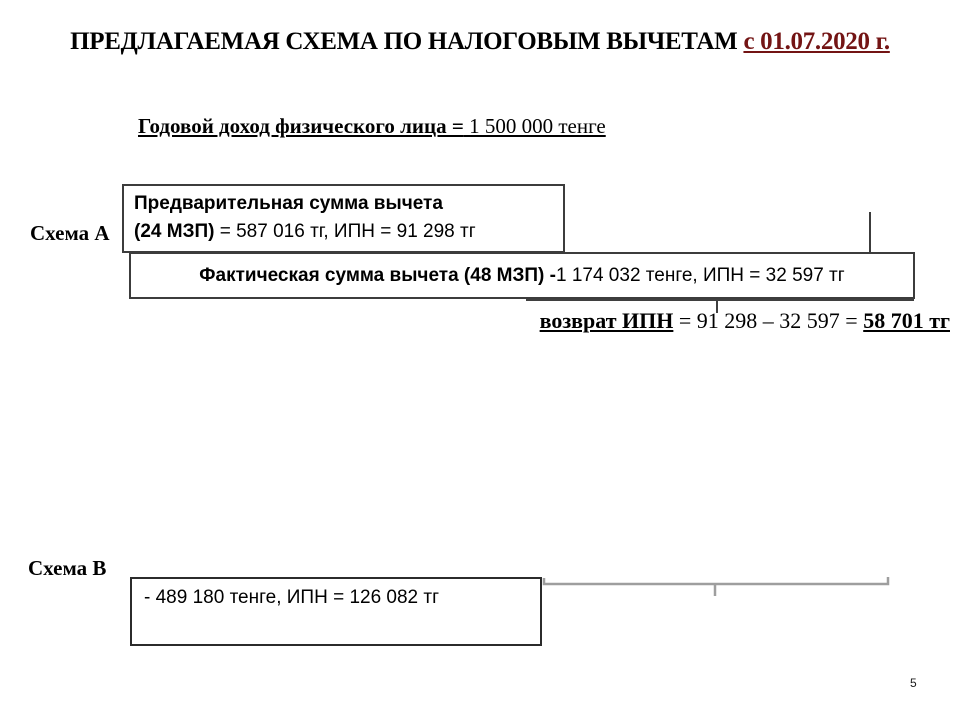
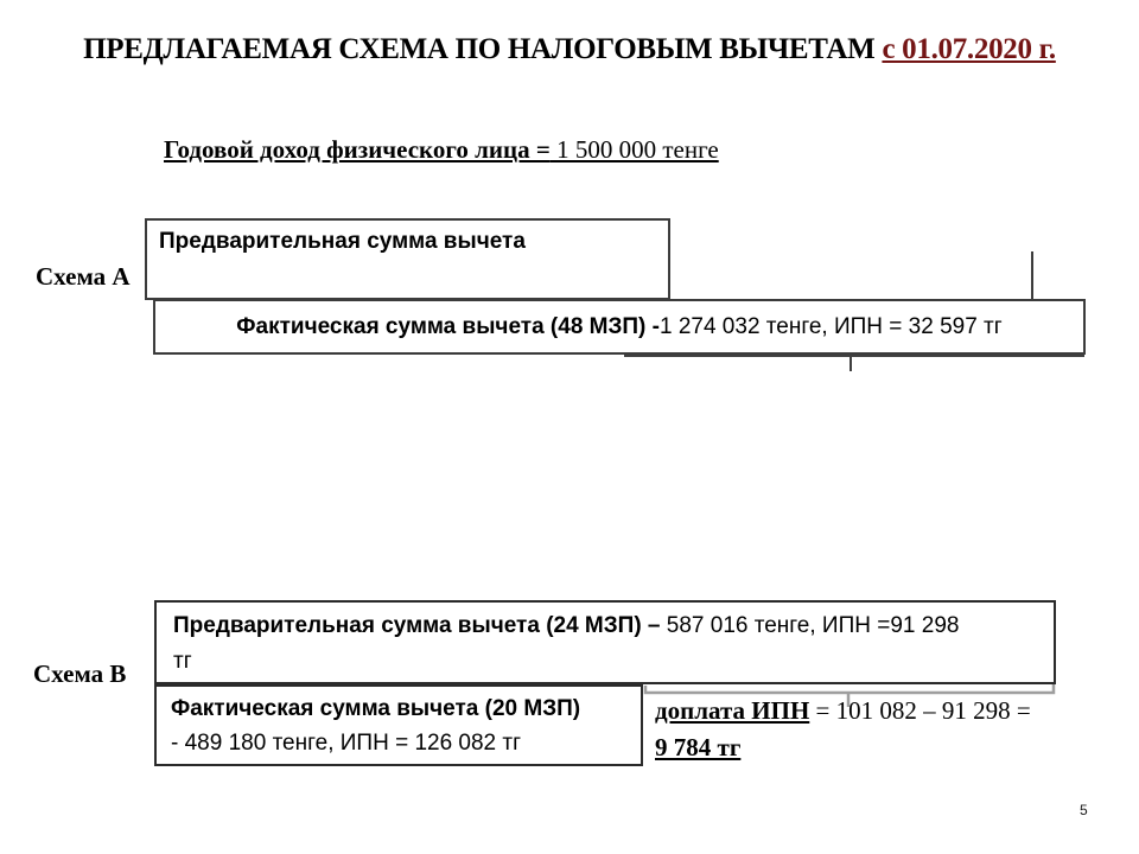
  ПРЕДЛАГАЕМАЯ СХЕМА ПО НАЛОГОВЫМ ВЫЧЕТАМ с 01.07.2020 г.
  Годовой доход физического лица = 1 500 000 тенге
  Схема А
  Предварительная сумма вычета
- (24 МЗП) = 587 016 тг, ИПН = 91 298 тг
  Фактическая сумма вычета (48 МЗП) -
- 1 174 032 тенге, ИПН = 32 597 тг
+ 1 274 032 тенге, ИПН = 32 597 тг
- возврат ИПН = 91 298 – 32 597 = 58 701 тг
  Схема В
+ Предварительная сумма вычета (24 МЗП) – 587 016 тенге, ИПН =91 298
+ тг
+ Фактическая сумма вычета (20 МЗП)
  - 489 180 тенге, ИПН = 126 082 тг
+ доплата ИПН = 101 082 – 91 298 =
+ 9 784 тг
  5
